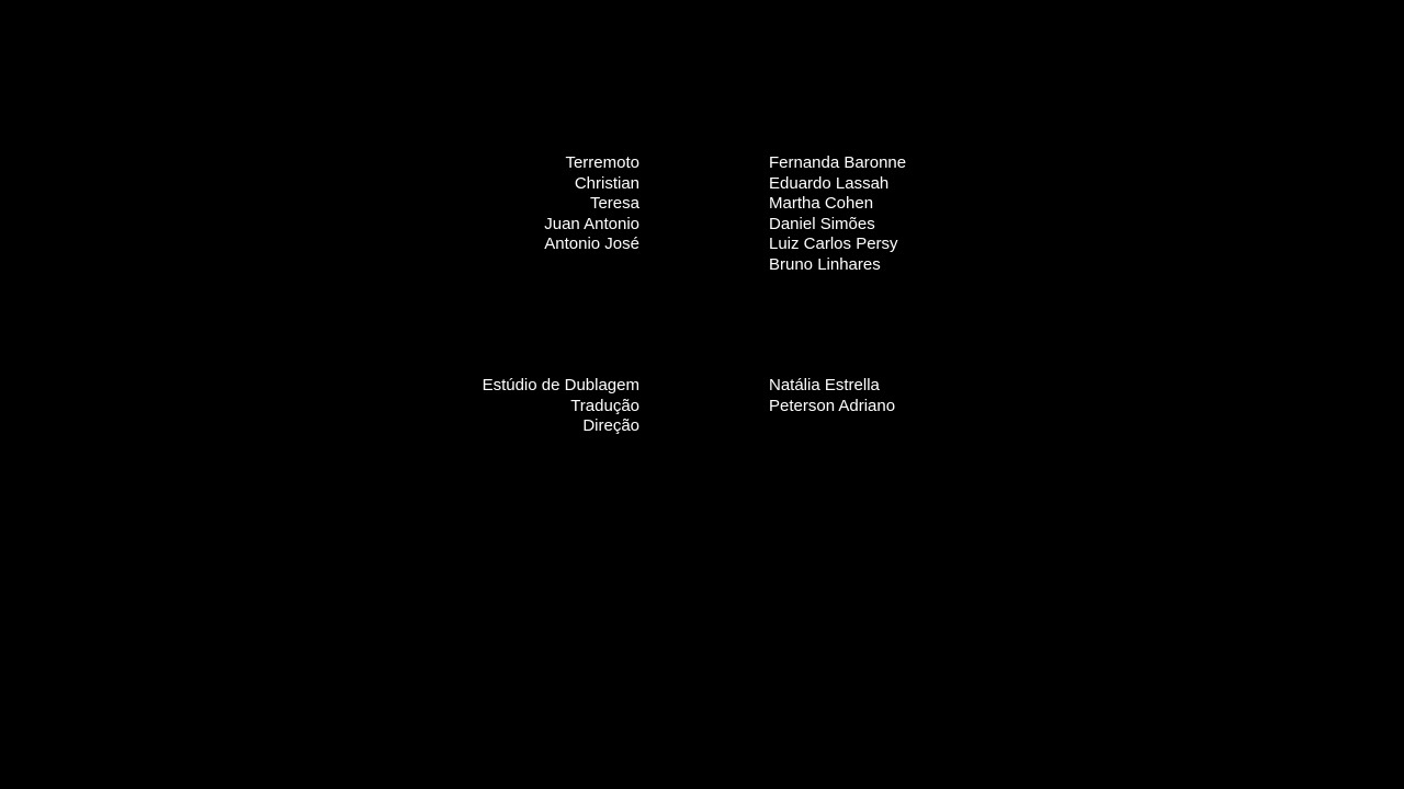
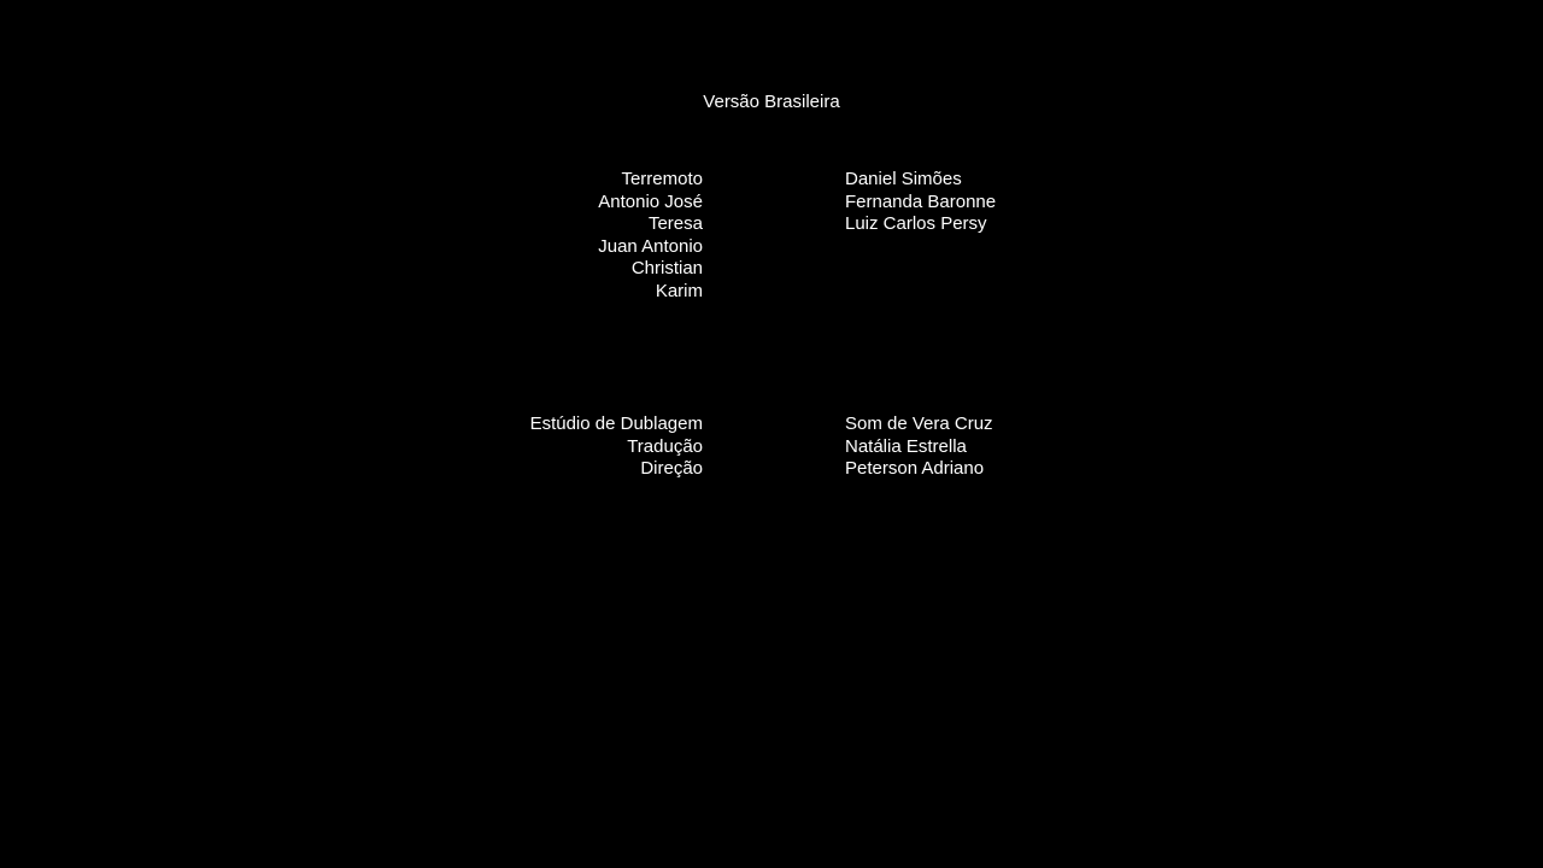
+ Versão Brasileira
  Terremoto
- Christian
+ Antonio José
  Teresa
  Juan Antonio
- Antonio José
+ Christian
+ Karim
- Fernanda Baronne
+ Daniel Simões
- Eduardo Lassah
- Martha Cohen
- Daniel Simões
+ Fernanda Baronne
  Luiz Carlos Persy
- Bruno Linhares
  Estúdio de Dublagem
  Tradução
  Direção
+ Som de Vera Cruz
  Natália Estrella
  Peterson Adriano
